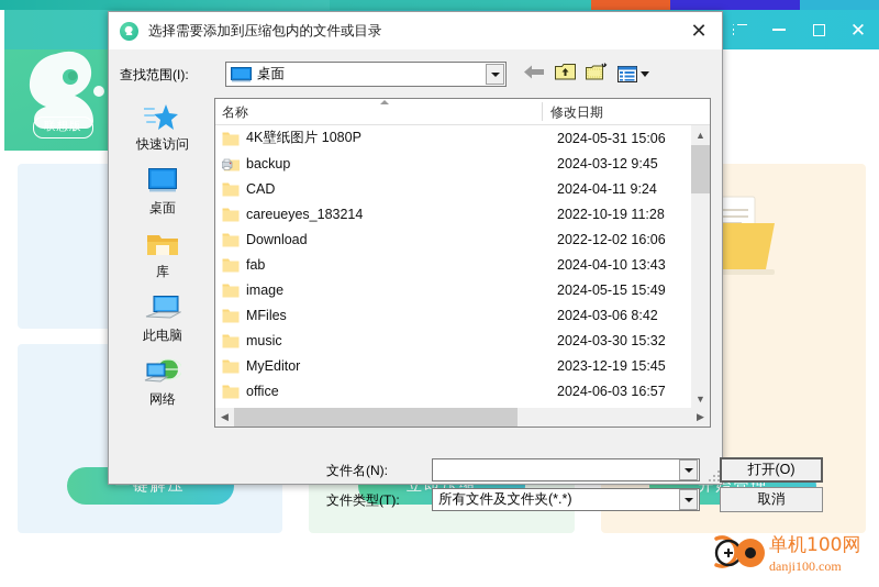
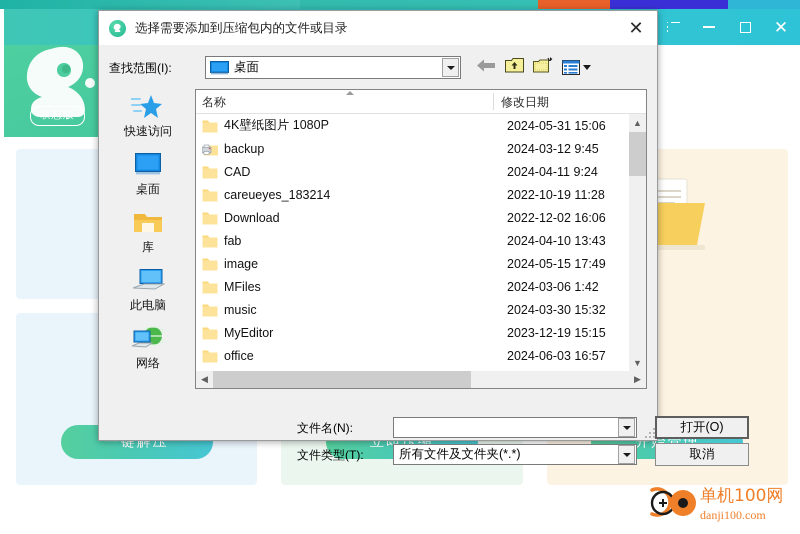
  ✕
  联想版
  始管理
  单机100网
  danji100.com
  选择需要添加到压缩包内的文件或目录
  ✕
  查找范围(I):
  桌面
  快速访问
  桌面
  库
  此电脑
  网络
  名称
  修改日期
  4K壁纸图片 1080P
  2024-05-31 15:06
  backup
  2024-03-12 9:45
  CAD
  2024-04-11 9:24
  careueyes_183214
  2022-10-19 11:28
  Download
  2022-12-02 16:06
  fab
  2024-04-10 13:43
  image
- 2024-05-15 15:49
+ 2024-05-15 17:49
  MFiles
- 2024-03-06 8:42
+ 2024-03-06 1:42
  music
  2024-03-30 15:32
  MyEditor
- 2023-12-19 15:45
+ 2023-12-19 15:15
  office
  2024-06-03 16:57
  ▲
  ▼
  ◀
  ▶
  文件名(N):
  文件类型(T):
  所有文件及文件夹(*.*)
  打开(O)
  取消
